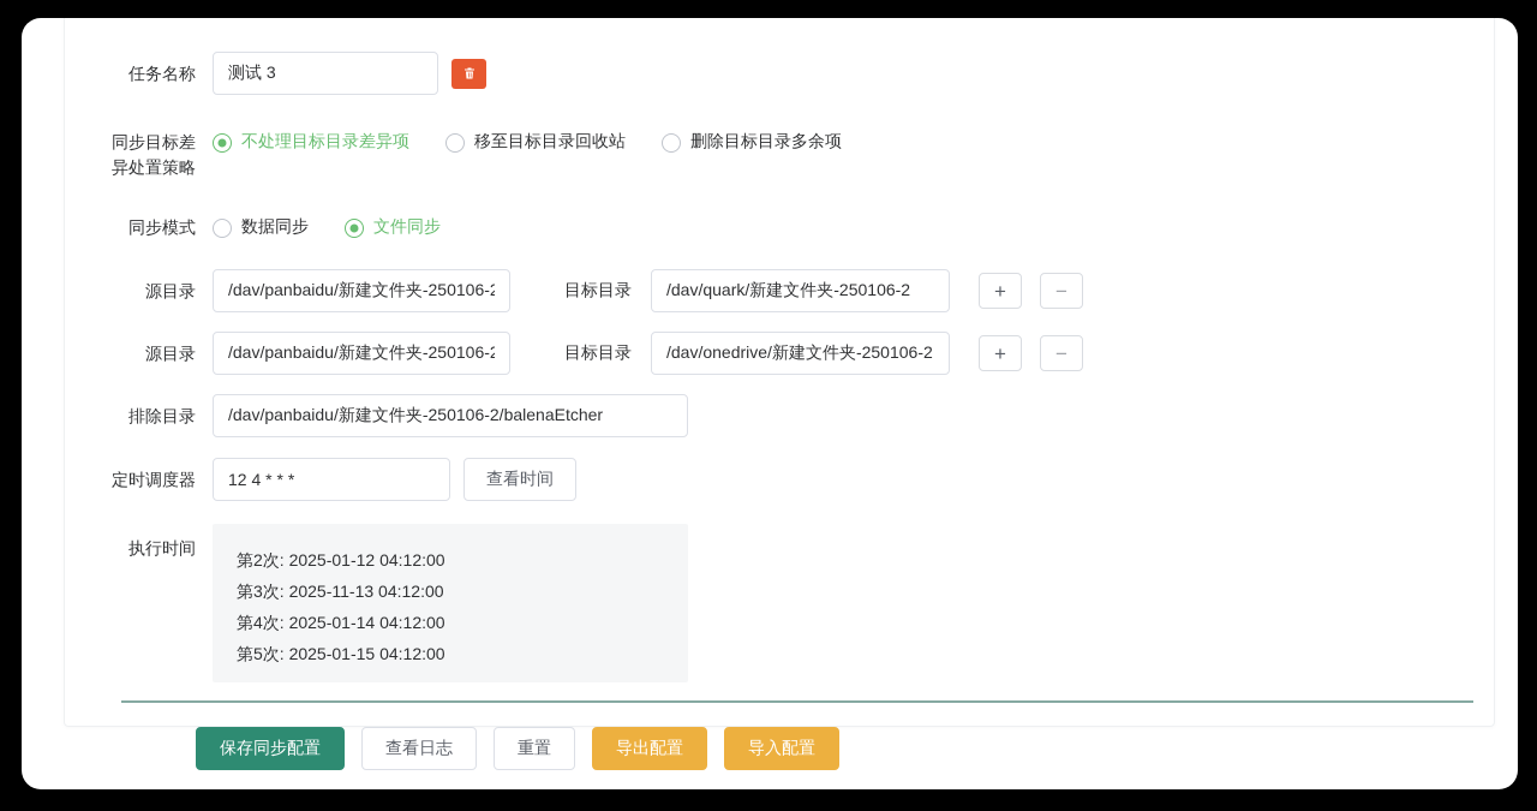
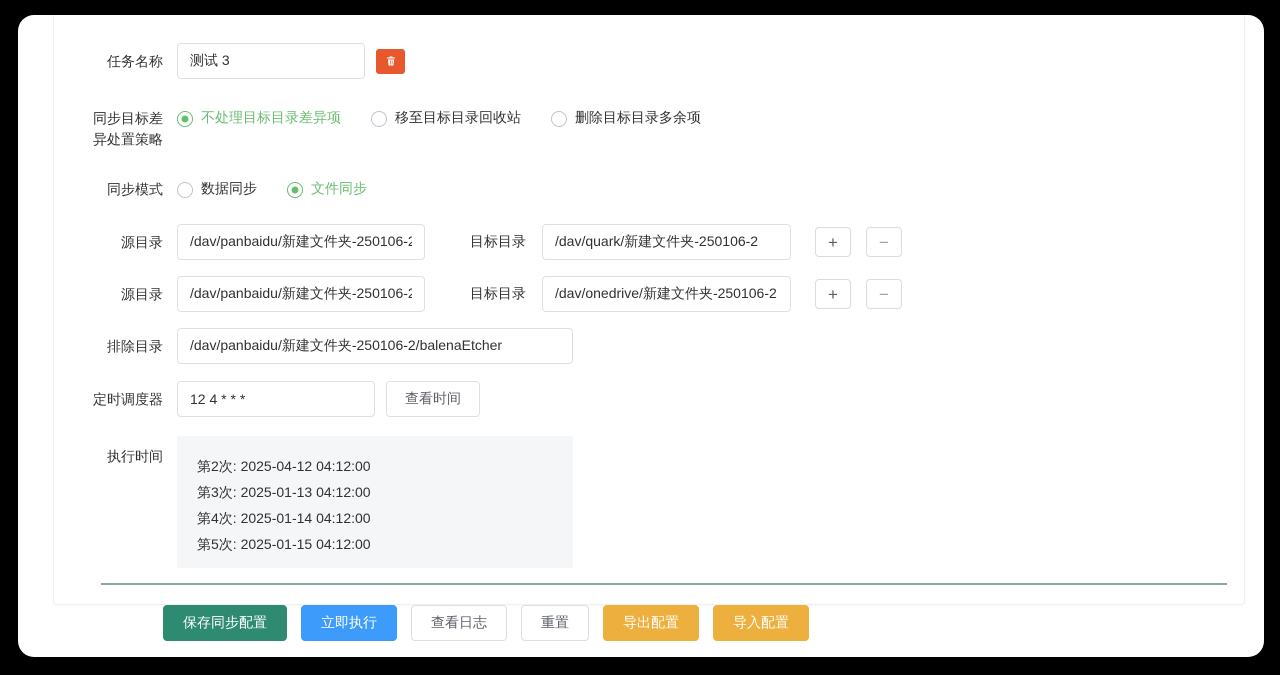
  任务名称
  测试 3
  同步目标差异处置策略
  不处理目标目录差异项
  移至目标目录回收站
  删除目标目录多余项
  同步模式
  数据同步
  文件同步
  源目录
  /dav/panbaidu/新建文件夹-250106-2
  目标目录
  /dav/quark/新建文件夹-250106-2
  +
  −
  源目录
  /dav/panbaidu/新建文件夹-250106-2
  目标目录
  /dav/onedrive/新建文件夹-250106-2
  +
  −
  排除目录
  /dav/panbaidu/新建文件夹-250106-2/balenaEtcher
  定时调度器
  12 4 * * *
  查看时间
  执行时间
- 第2次: 2025-01-12 04:12:00
+ 第2次: 2025-04-12 04:12:00
- 第3次: 2025-11-13 04:12:00
+ 第3次: 2025-01-13 04:12:00
  第4次: 2025-01-14 04:12:00
  第5次: 2025-01-15 04:12:00
  保存同步配置
+ 立即执行
  查看日志
  重置
  导出配置
  导入配置
